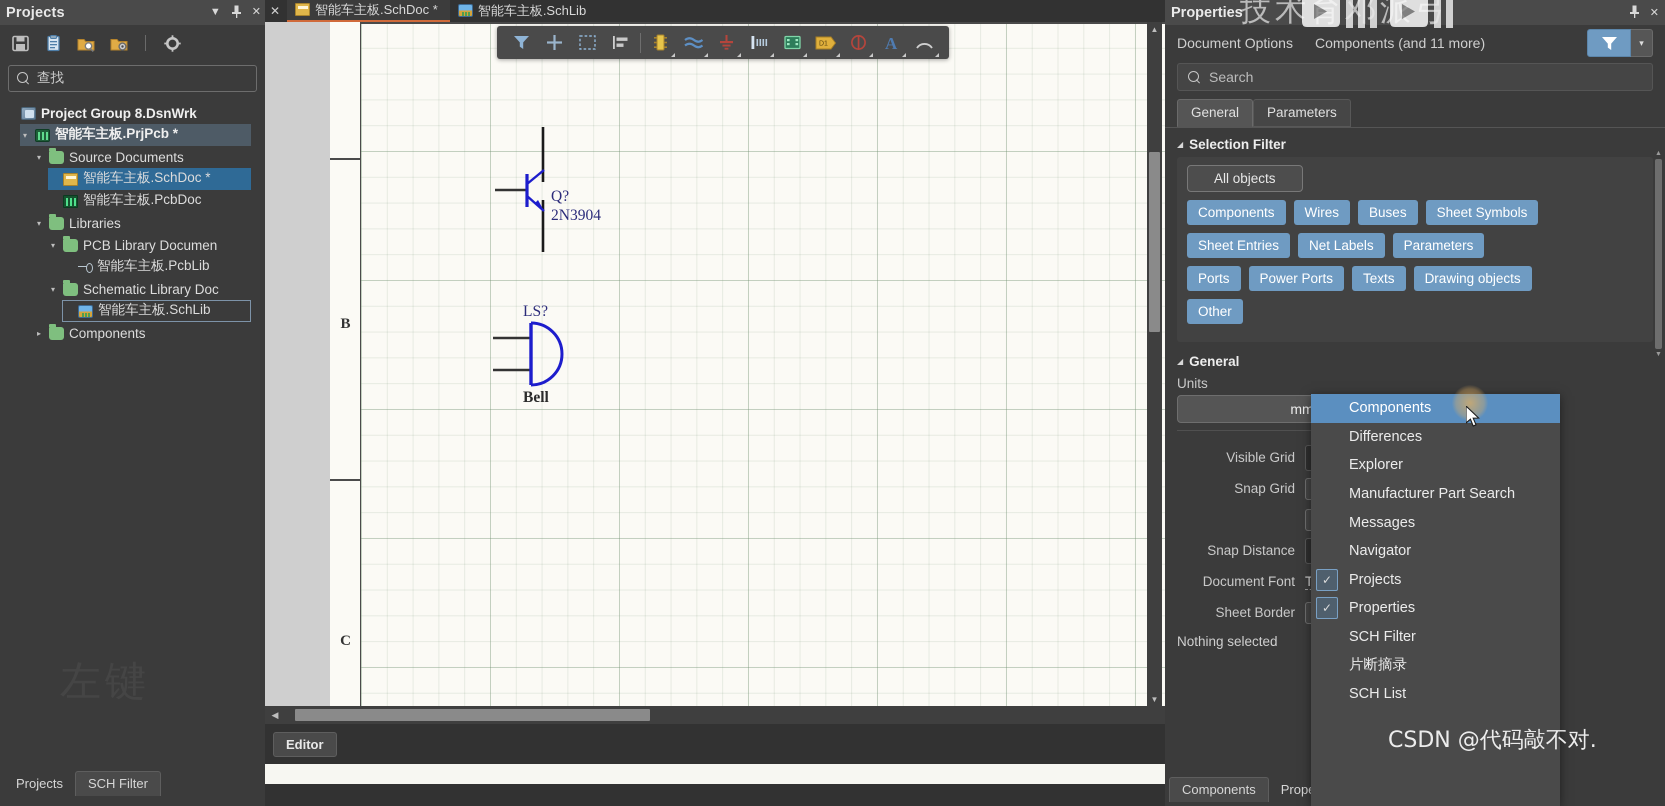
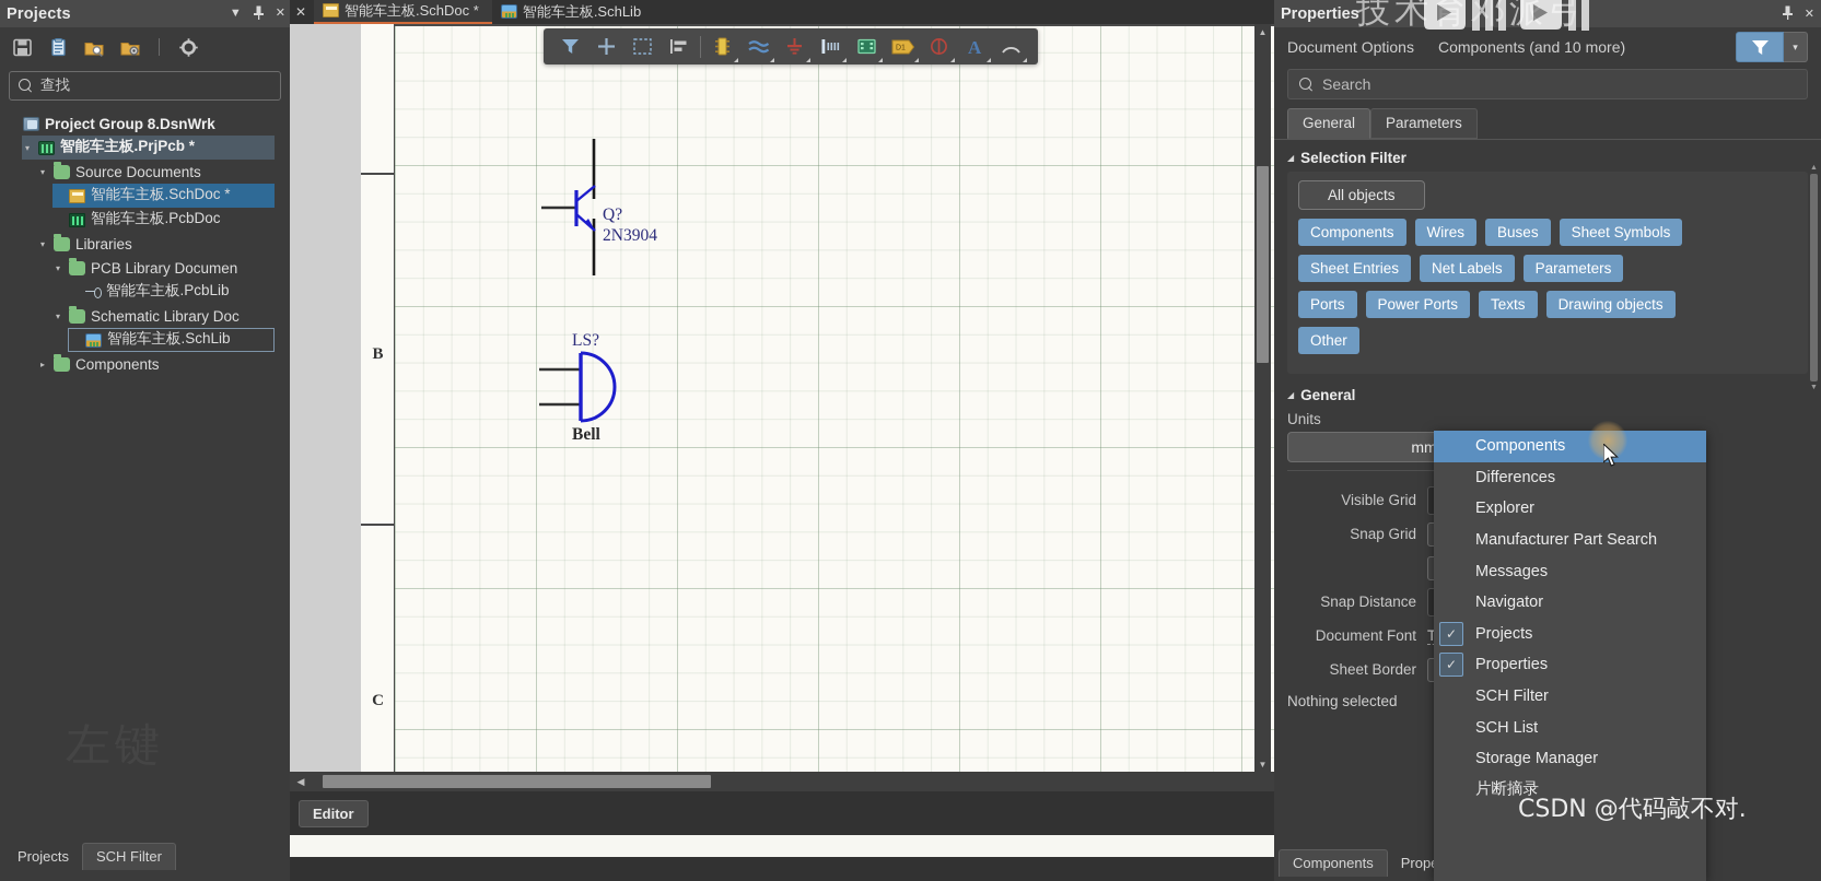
  Projects
  ▼
  ✕
  查找
  Project Group 8.DsnWrk
  ▾
  智能车主板.PrjPcb *
  ▾
  Source Documents
  智能车主板.SchDoc *
  智能车主板.PcbDoc
  ▾
  Libraries
  ▾
  PCB Library Documen
  智能车主板.PcbLib
  ▾
  Schematic Library Doc
  智能车主板.SchLib
  ▸
  Components
  Projects
  SCH Filter
  智能车主板.SchDoc *
  智能车主板.SchLib
  ✕
  B
  C
  Q?
  2N3904
  LS?
  Bell
  A
  ▲
  ▼
  ◀
  Editor
  Properties
  ✕
  Document Options
- Components (and 11 more)
+ Components (and 10 more)
  ▾
  Search
  General
  Parameters
  ◢
  Selection Filter
  All objects
  Components
  Wires
  Buses
  Sheet Symbols
  Sheet Entries
  Net Labels
  Parameters
  Ports
  Power Ports
  Texts
  Drawing objects
  Other
  ◢
  General
  Units
  mm
  Visible Grid
  Snap Grid
  Snap Distance
  Document Font
  Sheet Border
  Nothing selected
  Components
  Components
  Differences
  Explorer
  Manufacturer Part Search
  Messages
  Navigator
  ✓
  Projects
  ✓
  Properties
  SCH Filter
- 片断摘录
+ SCH List
+ Storage Manager
- SCH List
+ 片断摘录
  技术育邓派弓
  CSDN @代码敲不对.
